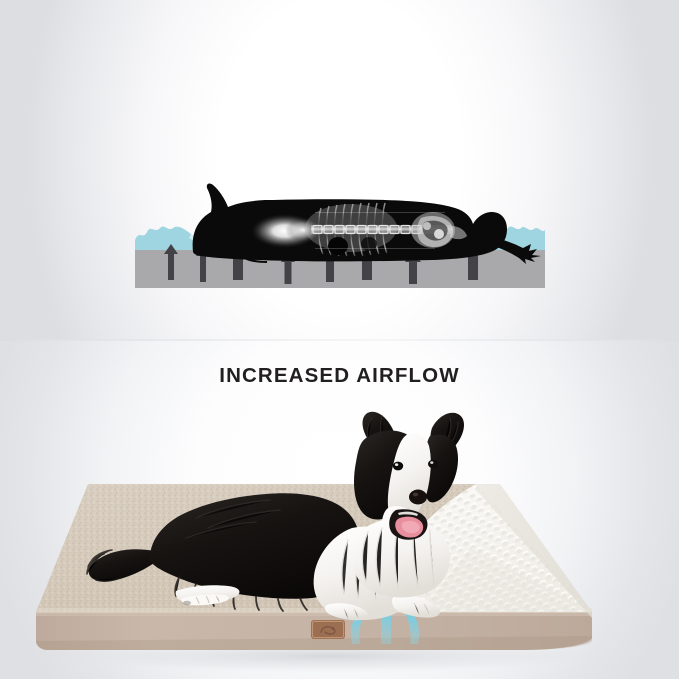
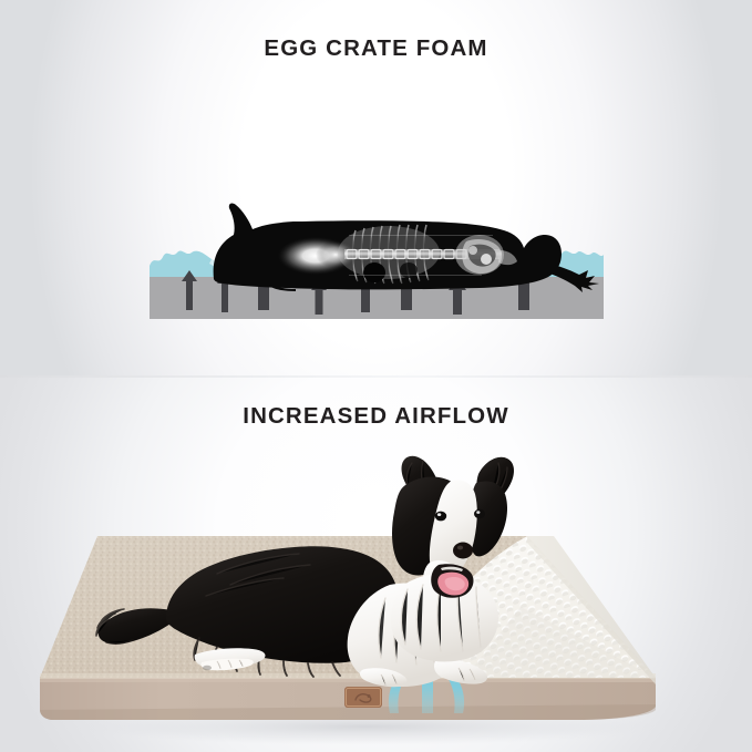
+ EGG CRATE FOAM
  INCREASED AIRFLOW
